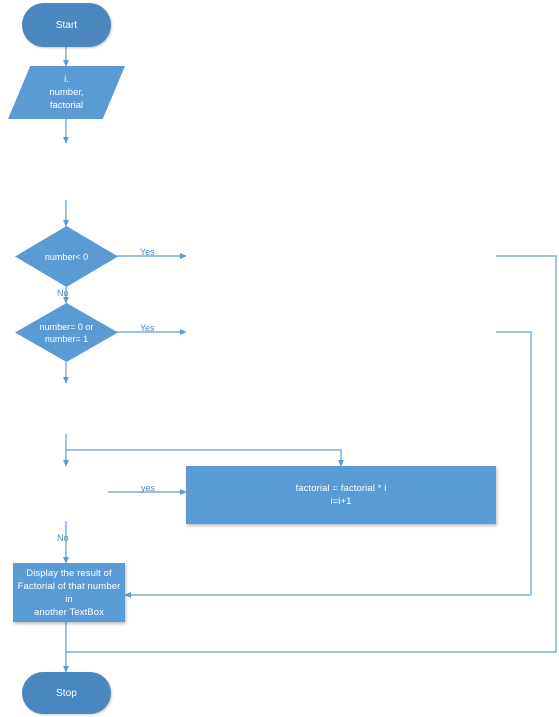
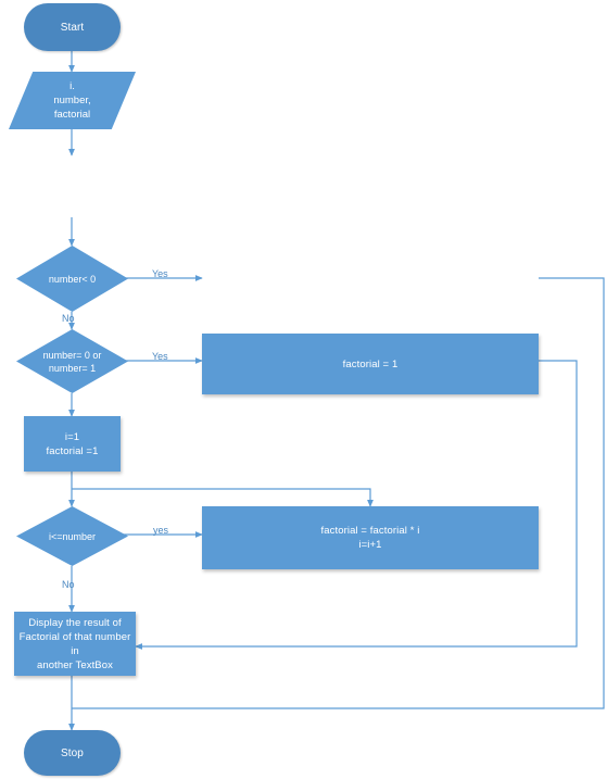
  Start
  i.
  number,
  factorial
  number< 0
  number= 0 or
  number= 1
+ factorial = 1
+ i=1
+ factorial =1
+ i<=number
  factorial = factorial * i
  i=i+1
  Display the result of
  Factorial of that number in
  another TextBox
  Stop
  Yes
  No
  Yes
  yes
  No
